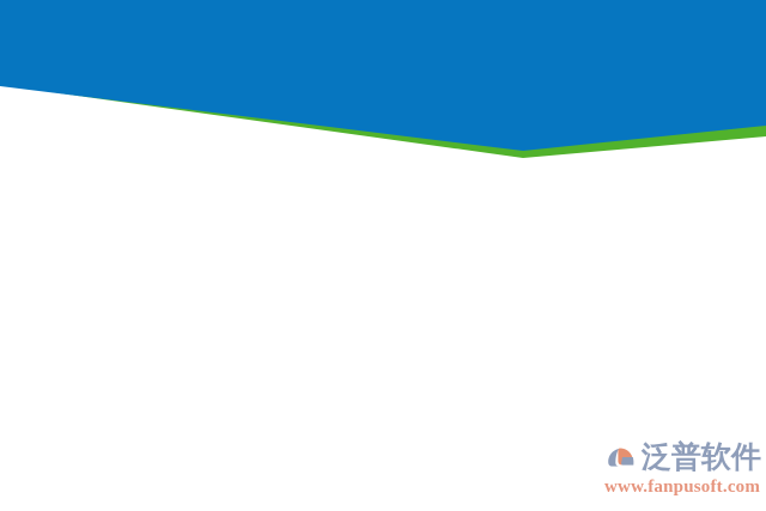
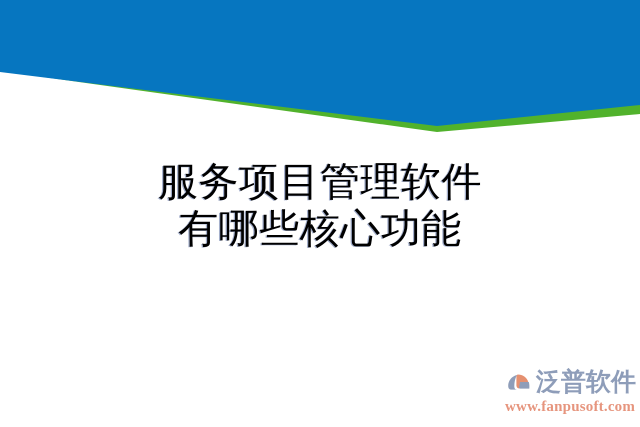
+ 服务项目管理软件
+ 有哪些核心功能
  泛普软件
  www.fanpusoft.com
